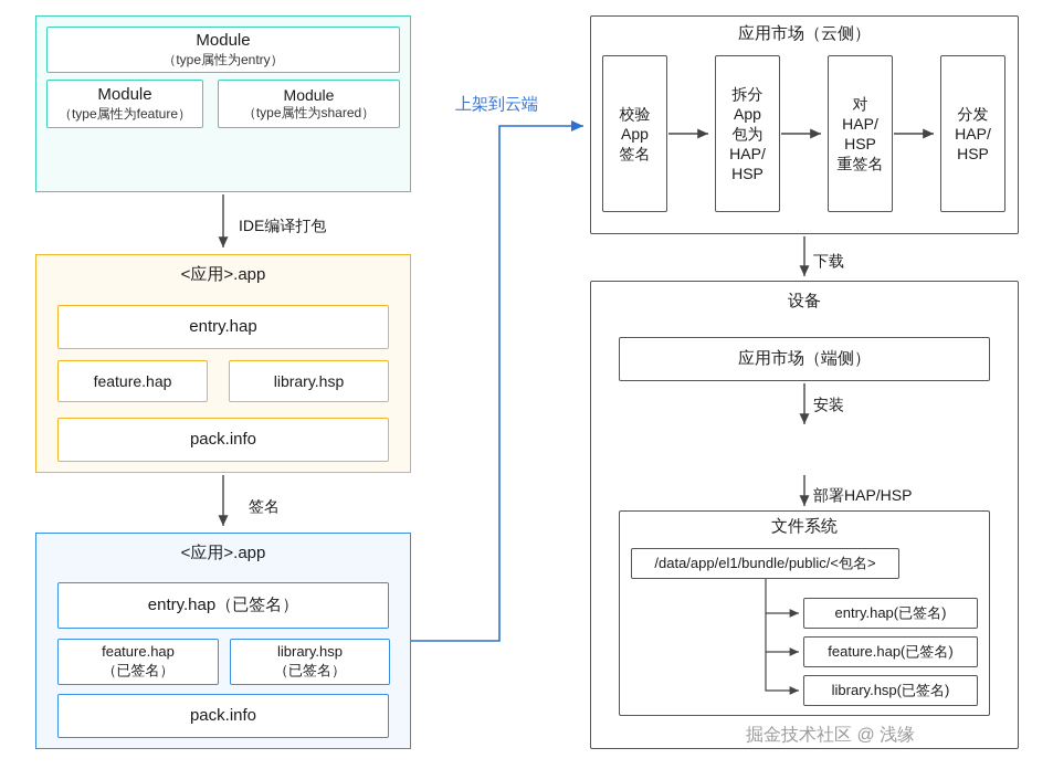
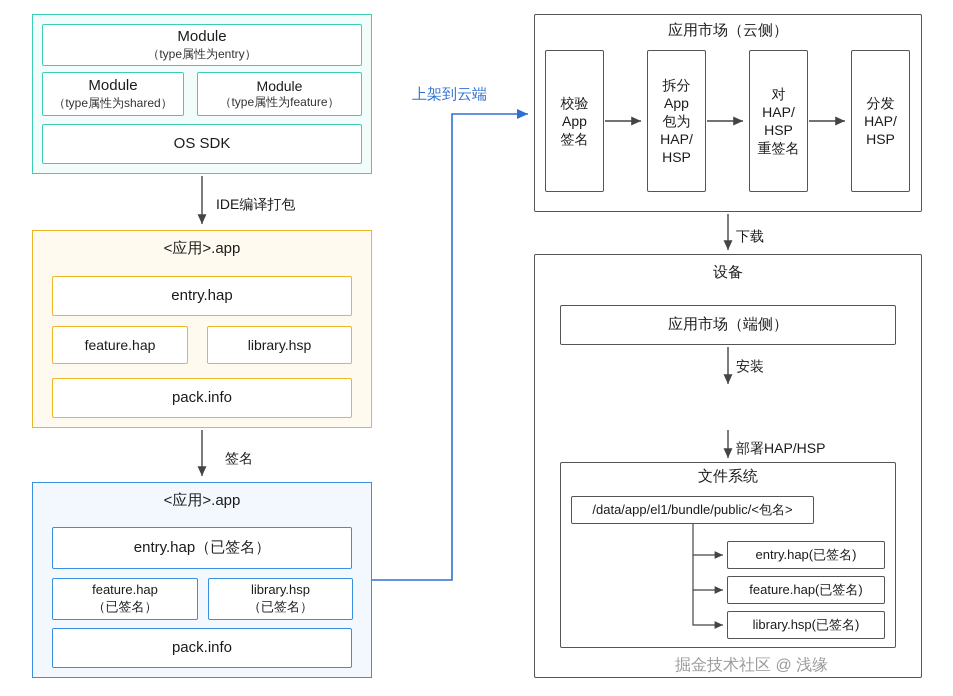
  Module
  （type属性为entry）
  Module
- （type属性为feature）
+ （type属性为shared）
  Module
- （type属性为shared）
+ （type属性为feature）
+ OS SDK
  IDE编译打包
  <应用>.app
  entry.hap
  feature.hap
  library.hsp
  pack.info
  签名
  <应用>.app
  entry.hap（已签名）
  feature.hap
  （已签名）
  library.hsp
  （已签名）
  pack.info
  上架到云端
  应用市场（云侧）
  校验
  App
  签名
  拆分
  App
  包为
  HAP/
  HSP
  对
  HAP/
  HSP
  重签名
  分发
  HAP/
  HSP
  下载
  设备
  应用市场（端侧）
  安装
  部署HAP/HSP
  文件系统
  /data/app/el1/bundle/public/<包名>
  entry.hap(已签名)
  feature.hap(已签名)
  library.hsp(已签名)
  掘金技术社区 @ 浅缘
